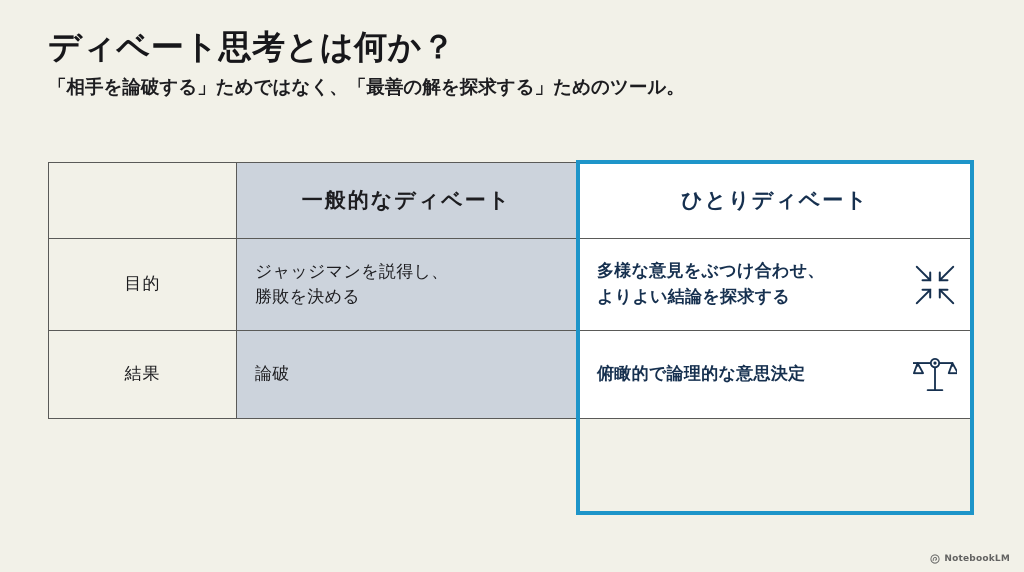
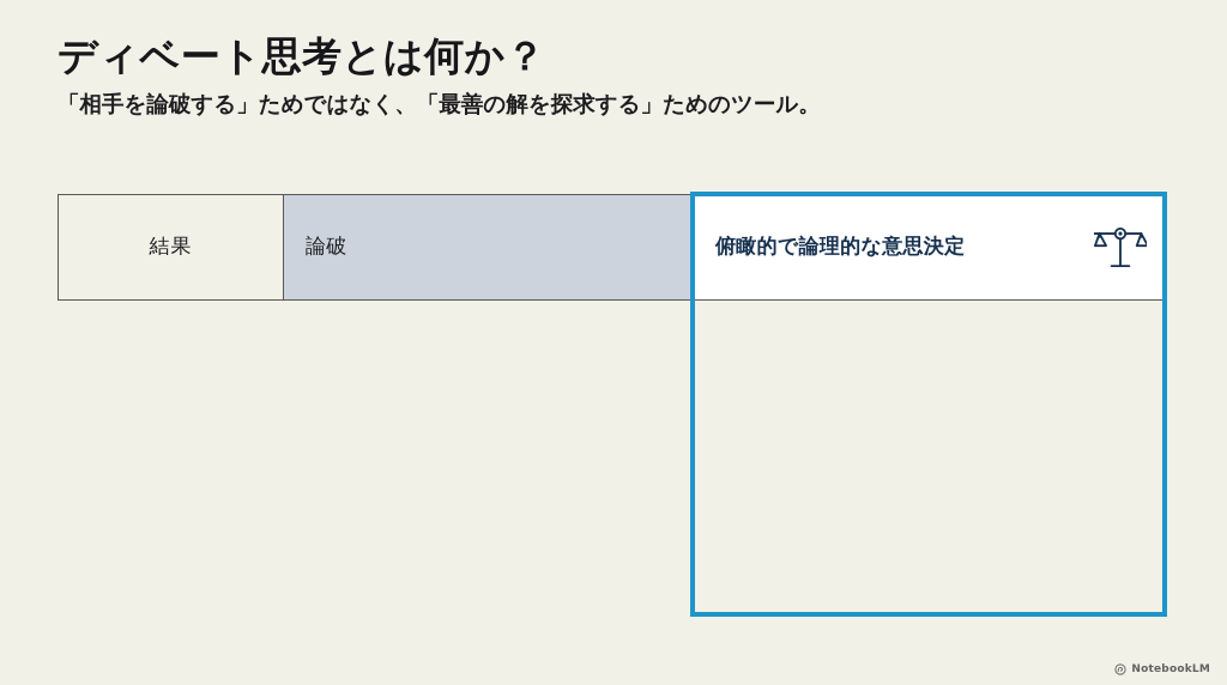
  ディベート思考とは何か？
  「相手を論破する」ためではなく、「最善の解を探求する」ためのツール。
- 	一般的なディベート	ひとりディベート
- 目的	ジャッジマンを説得し、 勝敗を決める	多様な意見をぶつけ合わせ、 よりよい結論を探求する
  結果	論破	俯瞰的で論理的な意思決定
  NotebookLM
